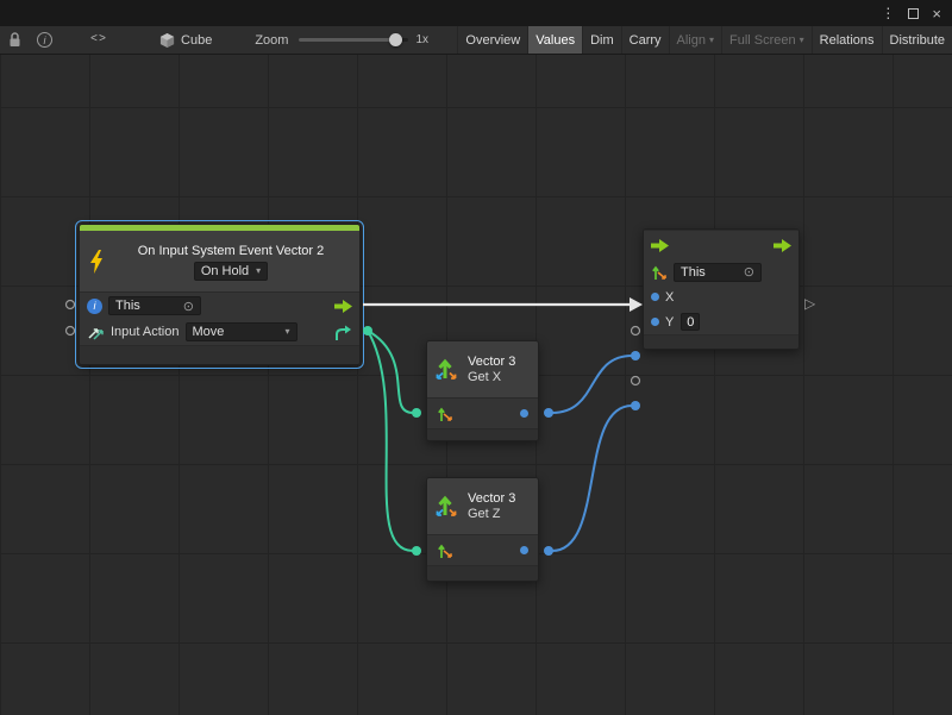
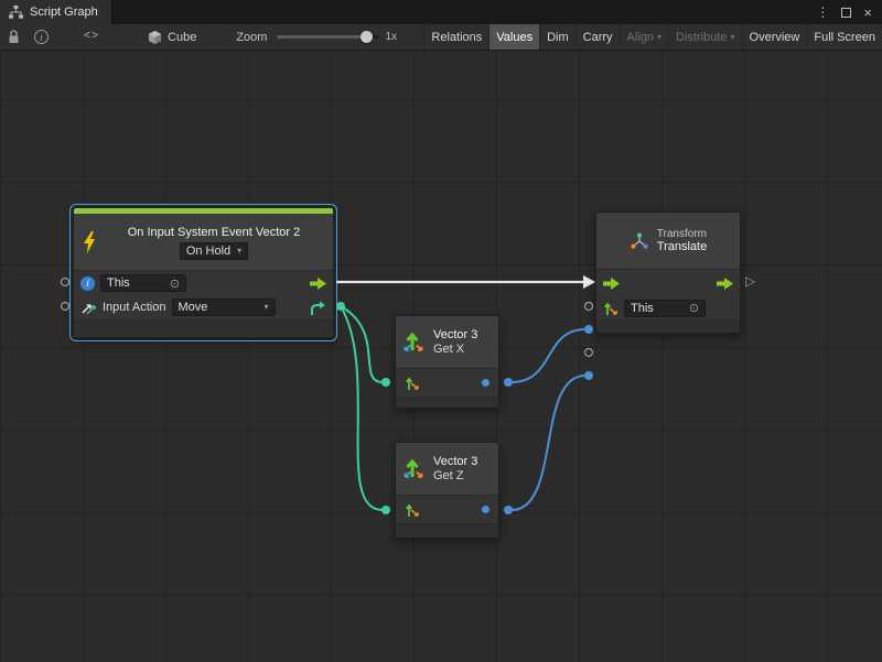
+ Script Graph
  ⋮
  ×
  i
  <>
  Cube
  Zoom
  1x
- Overview
+ Relations
  Values
  Dim
  Carry
  Align
  ▾
- Full Screen
+ Distribute
  ▾
- Relations
+ Overview
- Distribute
+ Full Screen
  On Input System Event Vector 2
  On Hold
  ▾
  i
  This
  ⊙
  Input Action
  Move
  ▾
  Vector 3
  Get X
  Vector 3
  Get Z
+ Transform
+ Translate
  This
  ⊙
- X
- Y
- 0
  ▷
